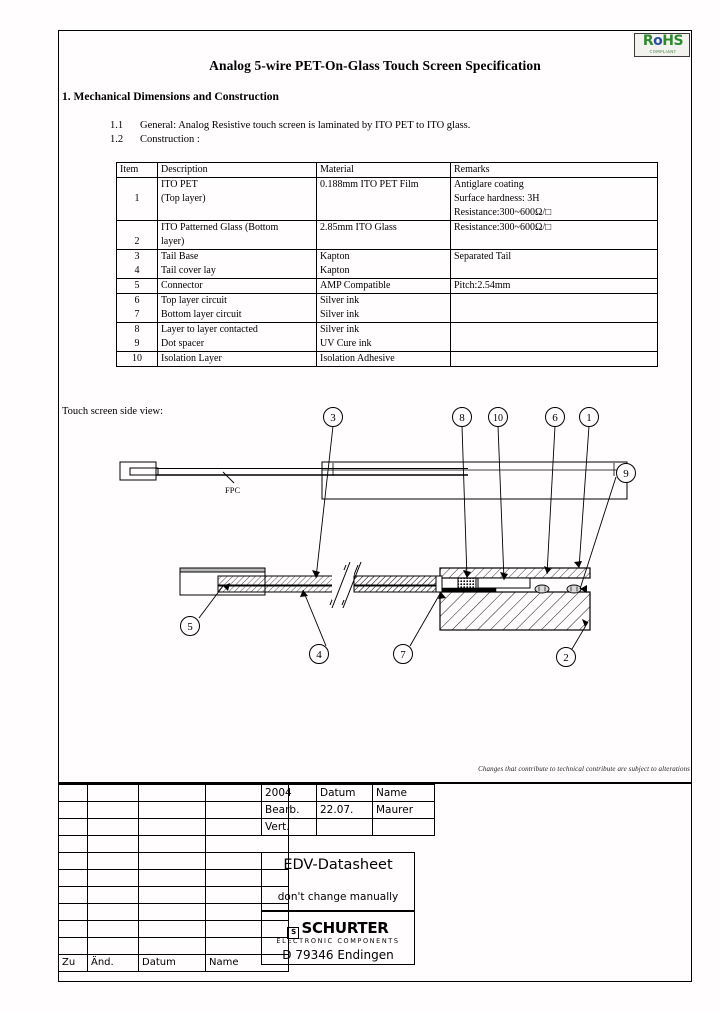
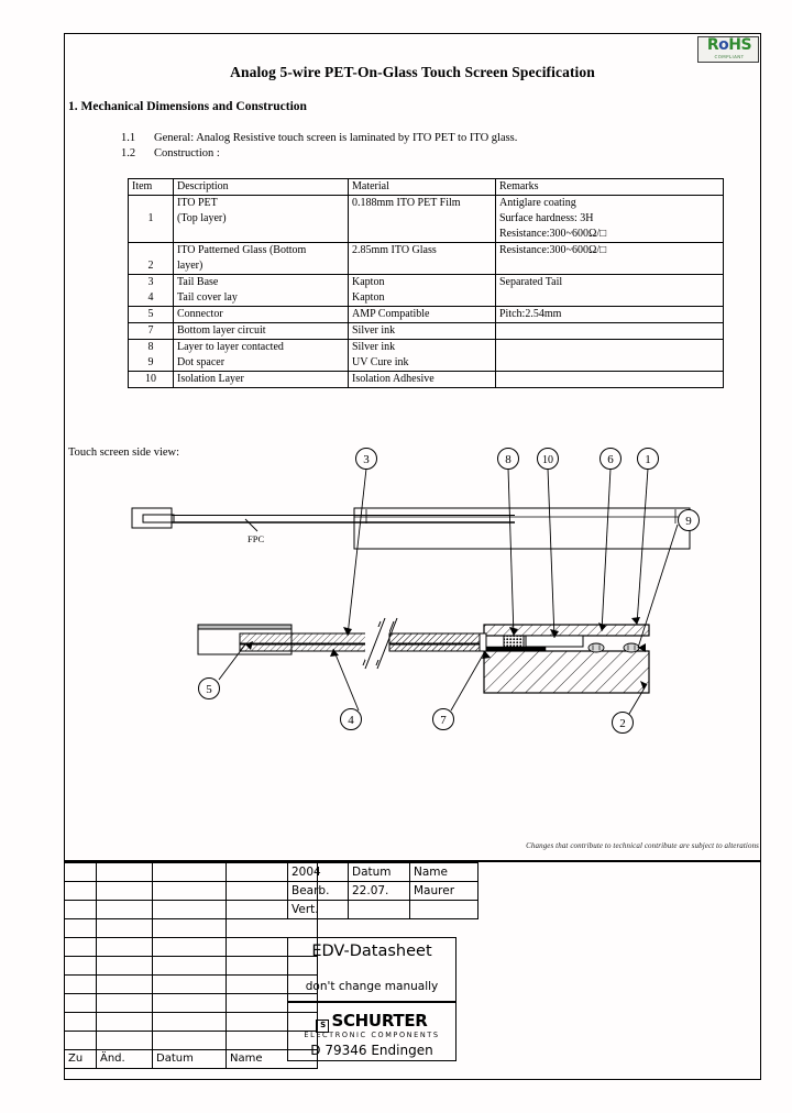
  RoHS
  Analog 5-wire PET-On-Glass Touch Screen Specification
  1. Mechanical Dimensions and Construction
  1.1
  General: Analog Resistive touch screen is laminated by ITO PET to ITO glass.
  1.2
  Construction :
  Item	Description	Material	Remarks
  	ITO PET	0.188mm ITO PET Film	Antiglare coating
  1	(Top layer)		Surface hardness: 3H
  			Resistance:300~600Ω/□
  	ITO Patterned Glass (Bottom	2.85mm ITO Glass	Resistance:300~600Ω/□
  2	layer)
  3	Tail Base	Kapton	Separated Tail
  4	Tail cover lay	Kapton
  5	Connector	AMP Compatible	Pitch:2.54mm
- 6	Top layer circuit	Silver ink
  7	Bottom layer circuit	Silver ink
  8	Layer to layer contacted	Silver ink
  9	Dot spacer	UV Cure ink
  10	Isolation Layer	Isolation Adhesive
  Touch screen side view:
  FPC
  3
  8
  10
  6
  1
  9
  5
  4
  7
  2
  Changes that contribute to technical contribute are subject to alterations
  Zu	Änd.	Datum	Name
  2004	Datum	Name
  Bearb.	22.07.	Maurer
  Vert.
  EDV-Datasheet
  don't change manually
  SSCHURTER
  ELECTRONIC COMPONENTS
  D 79346 Endingen
